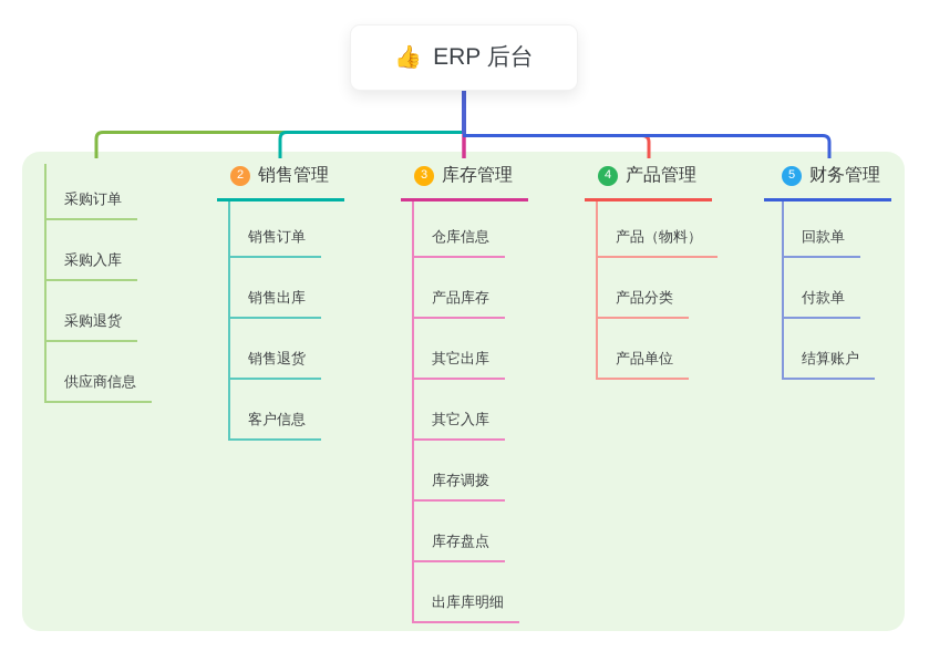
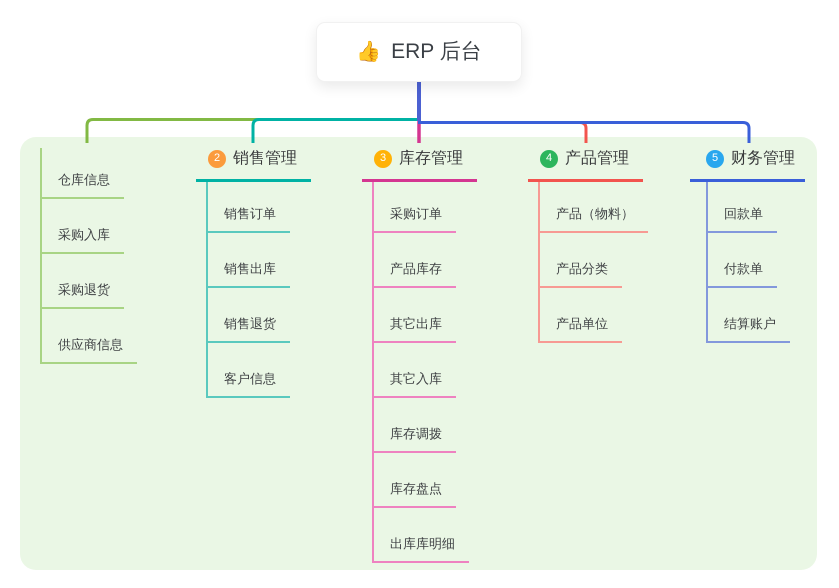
  👍
  ERP 后台
- 采购订单
+ 仓库信息
  采购入库
  采购退货
  供应商信息
  2
  销售管理
  销售订单
  销售出库
  销售退货
  客户信息
  3
  库存管理
- 仓库信息
+ 采购订单
  产品库存
  其它出库
  其它入库
  库存调拨
  库存盘点
  出库库明细
  4
  产品管理
  产品（物料）
  产品分类
  产品单位
  5
  财务管理
  回款单
  付款单
  结算账户
